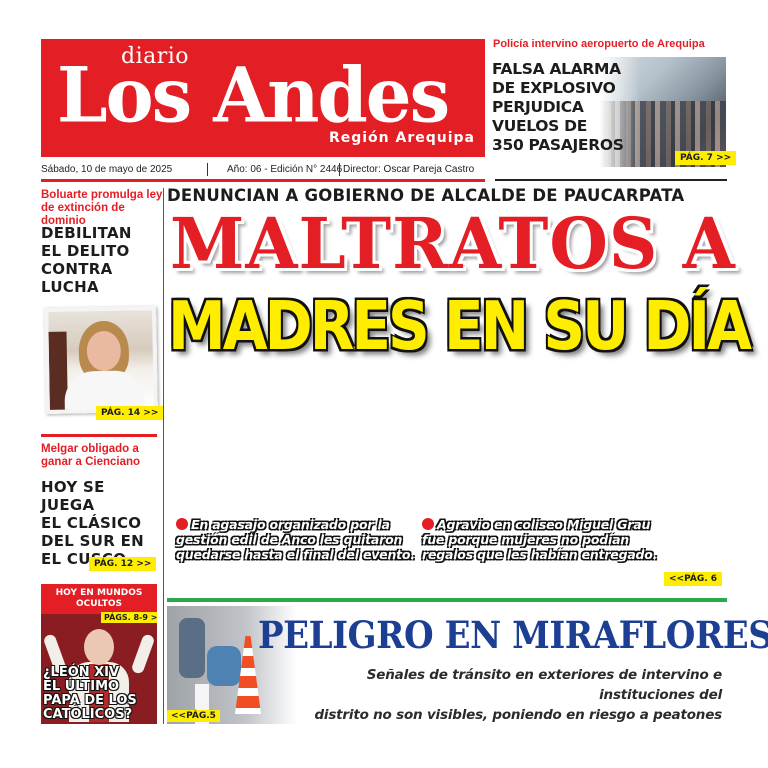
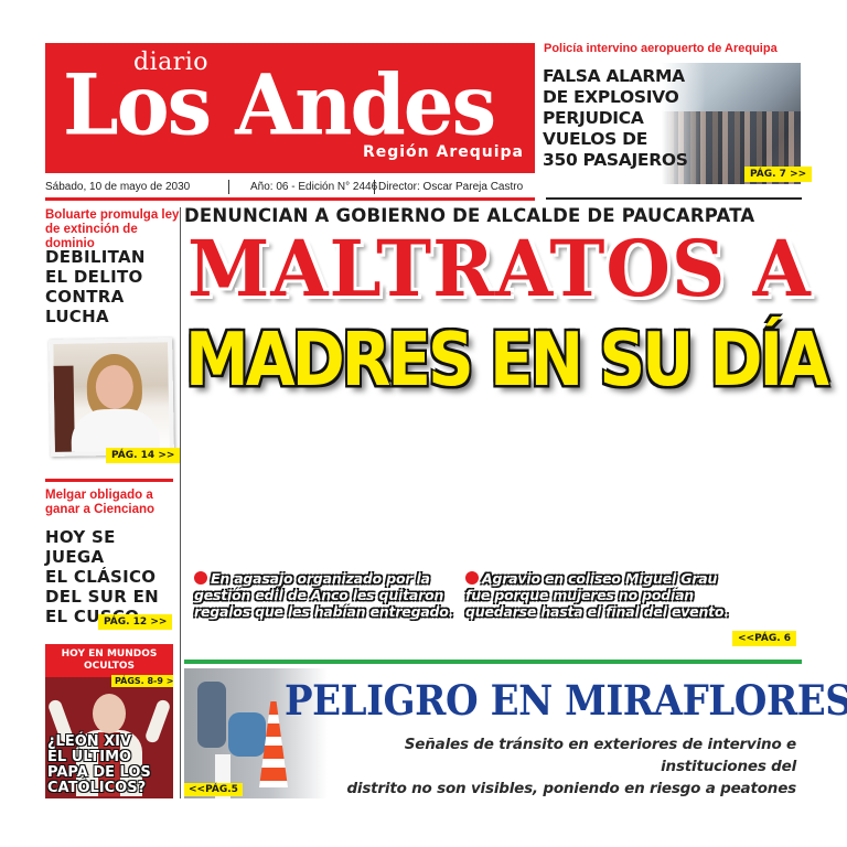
  diario
  Los Andes
  Región Arequipa
- Sábado, 10 de mayo de 2025
+ Sábado, 10 de mayo de 2030
  Año: 06 - Edición N° 244
  Director: Oscar Pareja Castro
  Policía intervino aeropuerto de Arequipa
  FALSA ALARMA
  DE EXPLOSIVO
  PERJUDICA
  VUELOS DE
  350 PASAJEROS
  PÁG. 7 >>
  Boluarte promulga ley de extinción de dominio
  DEBILITAN
  EL DELITO
  CONTRA
  LUCHA
  PÁG. 14 >>
  Melgar obligado a ganar a Cienciano
  HOY SE JUEGA
  EL CLÁSICO
  DEL SUR EN
  PÁG. 12 >>
  HOY EN MUNDOS OCULTOS
  PÁGS. 8-9 >
  ¿LEÓN XIV
  EL ÚLTIMO
  PAPA DE LOS
  CATÓLICOS?
  DENUNCIAN A GOBIERNO DE ALCALDE DE PAUCARPATA
  MALTRATOS A
  MADRES EN SU DÍA
  En agasajo organizado por la
  gestión edil de Anco les quitaron
- quedarse hasta el final del evento.
+ regalos que les habían entregado.
  Agravio en coliseo Miguel Grau
  fue porque mujeres no podían
- regalos que les habían entregado.
+ quedarse hasta el final del evento.
  <<PÁG. 6
  <<PÁG.5
  PELIGRO EN MIRAFLORES
  Señales de tránsito en exteriores de intervino e instituciones del
  distrito no son visibles, poniendo en riesgo a peatones
